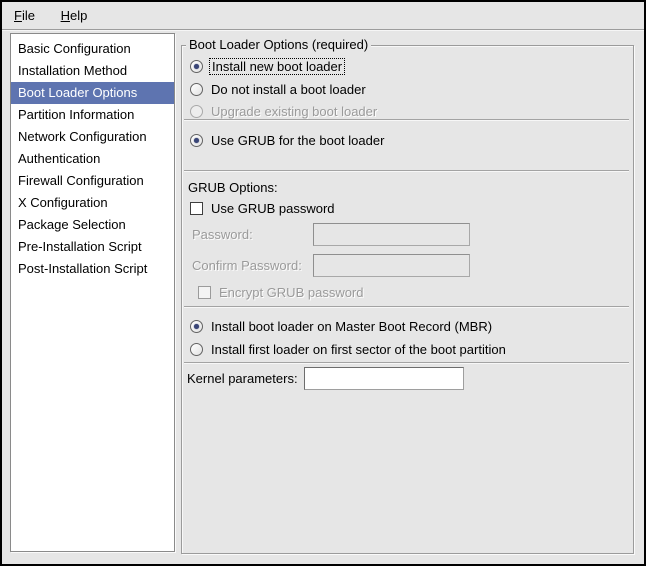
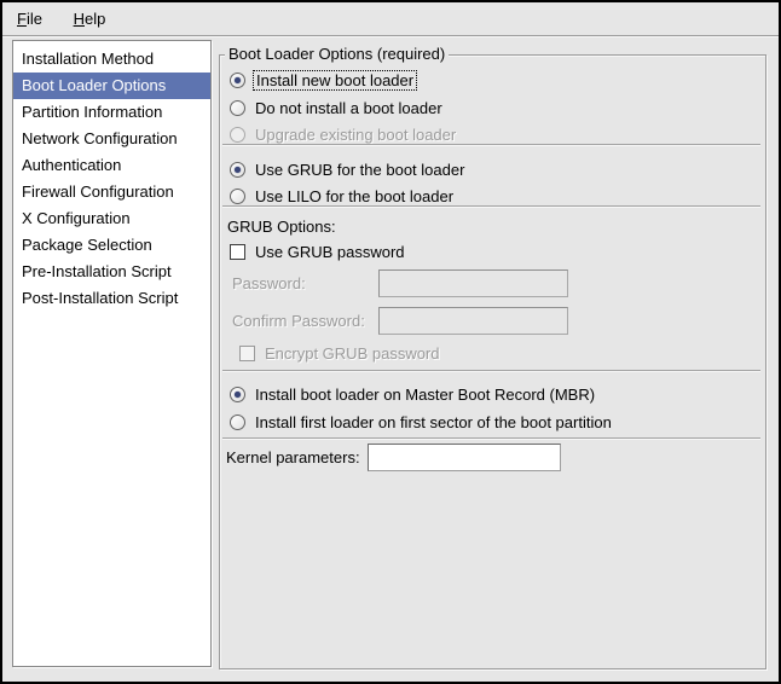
  File Help
- Basic Configuration
  Installation Method
  Boot Loader Options
  Partition Information
  Network Configuration
  Authentication
  Firewall Configuration
  X Configuration
  Package Selection
  Pre-Installation Script
  Post-Installation Script
  Boot Loader Options (required)
  Install new boot loader
  Do not install a boot loader
  Upgrade existing boot loader
  Use GRUB for the boot loader
+ Use LILO for the boot loader
  GRUB Options:
  Use GRUB password
  Password:
  Confirm Password:
  Encrypt GRUB password
  Install boot loader on Master Boot Record (MBR)
  Install first loader on first sector of the boot partition
  Kernel parameters:
